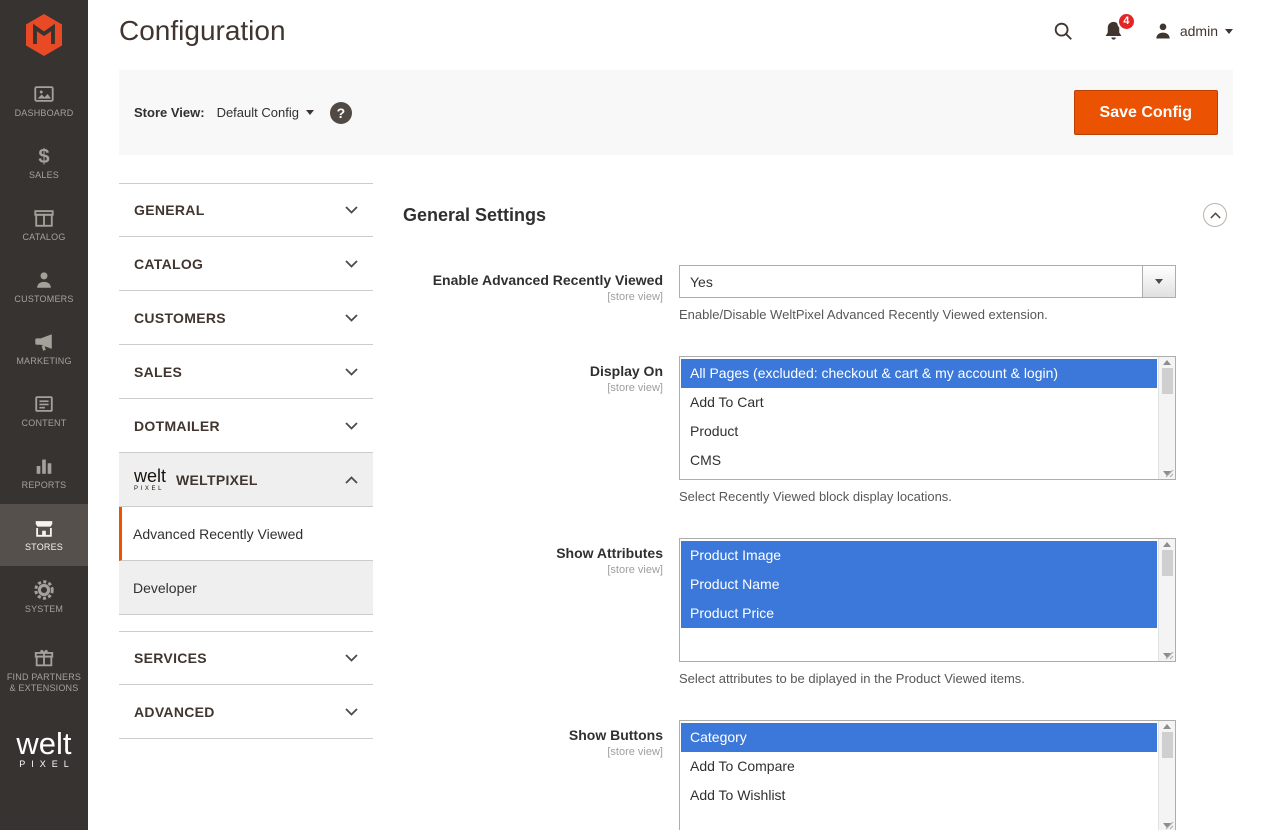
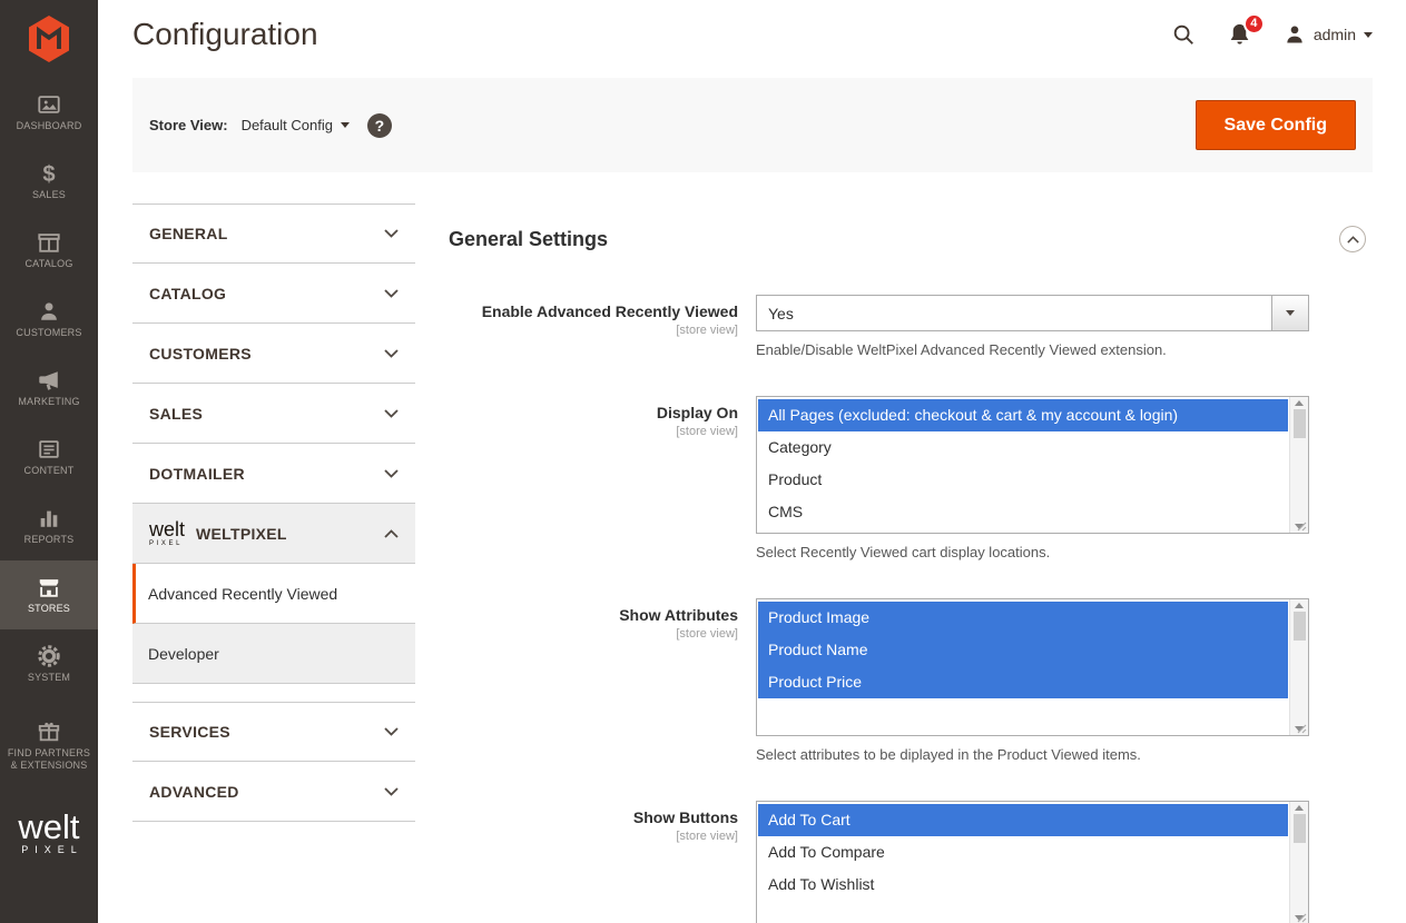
  DASHBOARD
  $
  SALES
  CATALOG
  CUSTOMERS
  MARKETING
  CONTENT
  REPORTS
  STORES
  SYSTEM
  FIND PARTNERS & EXTENSIONS
  welt
  PIXEL
  Configuration
  4
  admin
  Store View:
  Default Config
  ?
  Save Config
  GENERAL
  CATALOG
  CUSTOMERS
  SALES
  DOTMAILER
  welt
  WELTPIXEL
  Advanced Recently Viewed
  Developer
  SERVICES
  ADVANCED
  General Settings
  Enable Advanced Recently Viewed
  [store view]
  Yes
  Enable/Disable WeltPixel Advanced Recently Viewed extension.
  Display On
  [store view]
  All Pages (excluded: checkout & cart & my account & login)
- Add To Cart
+ Category
  Product
  CMS
- Select Recently Viewed block display locations.
+ Select Recently Viewed cart display locations.
  Show Attributes
  [store view]
  Product Image
  Product Name
  Product Price
  Select attributes to be diplayed in the Product Viewed items.
  Show Buttons
  [store view]
- Category
+ Add To Cart
  Add To Compare
  Add To Wishlist
